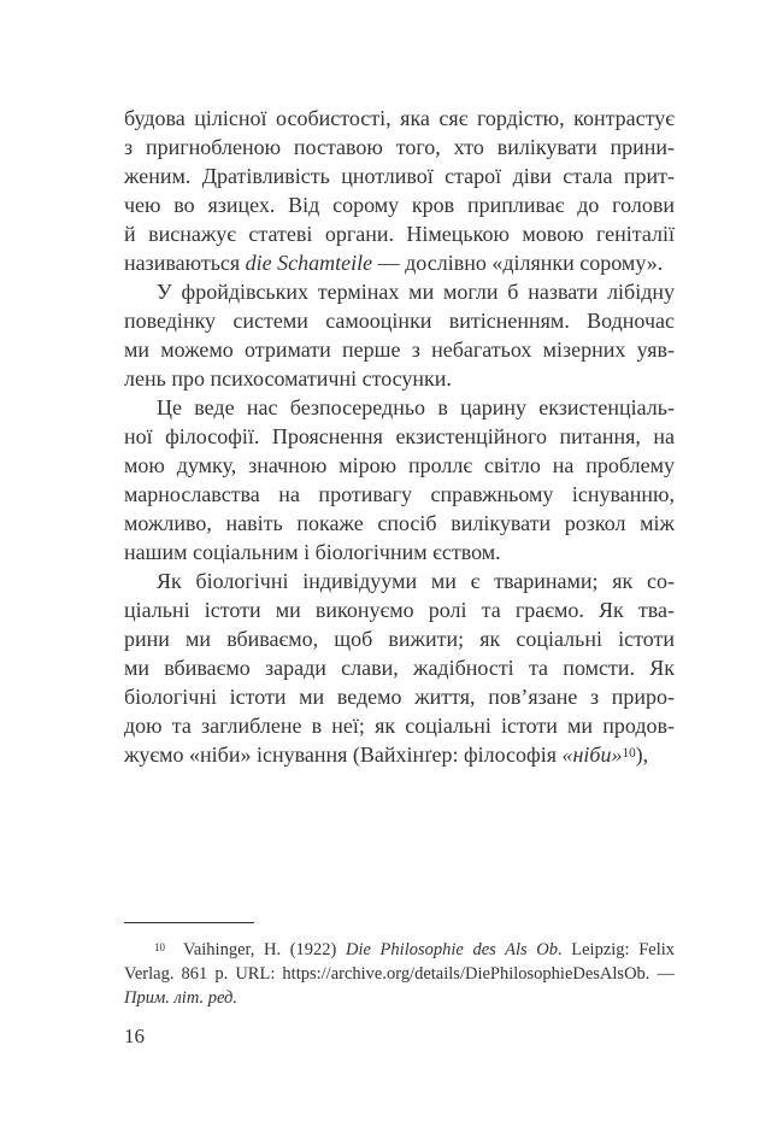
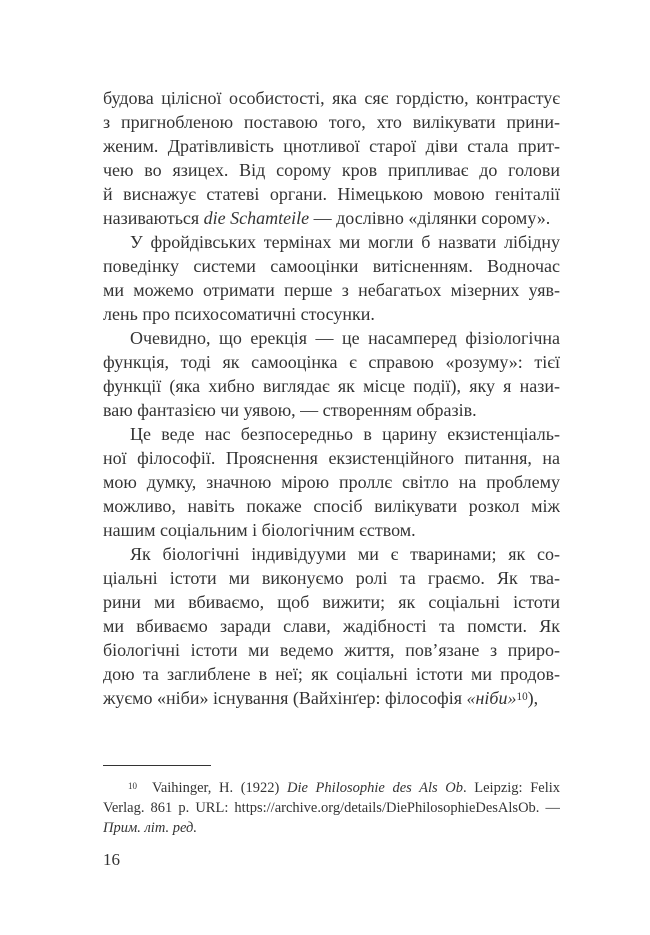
  будова цілісної особистості, яка сяє гордістю, контрастує
  з пригнобленою поставою того, хто вилікувати прини-
  женим. Дратівливість цнотливої старої діви стала прит-
  чею во язицех. Від сорому кров припливає до голови
  й виснажує статеві органи. Німецькою мовою геніталії
  називаються die Schamteile — дослівно «ділянки сорому».
  У фройдівських термінах ми могли б назвати лібідну
  поведінку системи самооцінки витісненням. Водночас
  ми можемо отримати перше з небагатьох мізерних уяв-
  лень про психосоматичні стосунки.
+ Очевидно, що ерекція — це насамперед фізіологічна
+ функція, тоді як самооцінка є справою «розуму»: тієї
+ функції (яка хибно виглядає як місце події), яку я нази-
+ ваю фантазією чи уявою, — створенням образів.
  Це веде нас безпосередньо в царину екзистенціаль-
  ної філософії. Прояснення екзистенційного питання, на
  мою думку, значною мірою проллє світло на проблему
- марнославства на противагу справжньому існуванню,
  можливо, навіть покаже спосіб вилікувати розкол між
  нашим соціальним і біологічним єством.
  Як біологічні індивідууми ми є тваринами; як со-
  ціальні істоти ми виконуємо ролі та граємо. Як тва-
  рини ми вбиваємо, щоб вижити; як соціальні істоти
  ми вбиваємо заради слави, жадібності та помсти. Як
  біологічні істоти ми ведемо життя, пов’язане з приро-
  дою та заглиблене в неї; як соціальні істоти ми продов-
  жуємо «ніби» існування (Вайхінґер: філософія «ніби»10),
  10 Vaihinger, H. (1922) Die Philosophie des Als Ob. Leipzig: Felix
  Verlag. 861 p. URL: https://archive.org/details/DiePhilosophieDesAlsOb. —
  Прим. літ. ред.
  16
